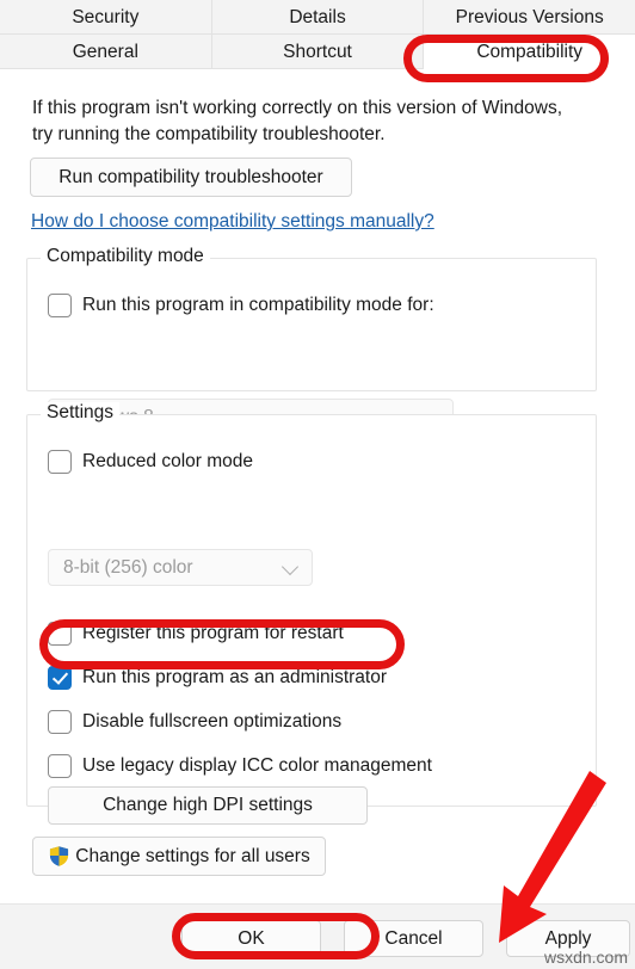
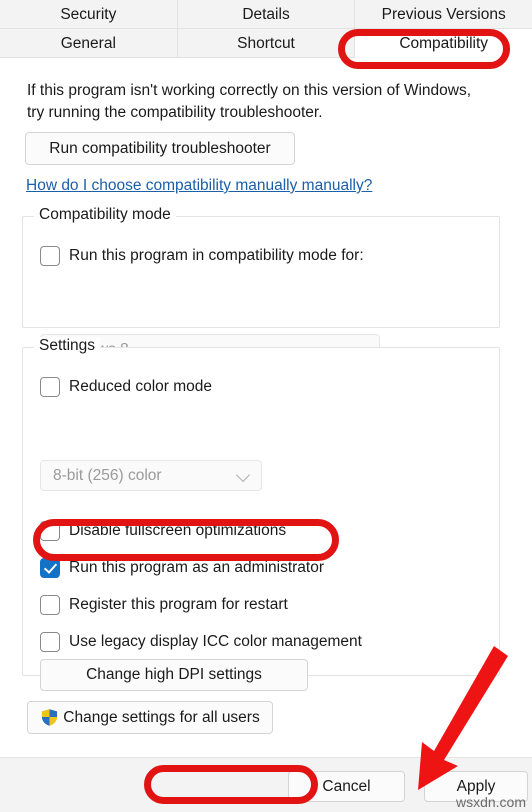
  Security
  Details
  Previous Versions
  General
  Shortcut
  Compatibility
  If this program isn't working correctly on this version of Windows, try running the compatibility troubleshooter.
  Run compatibility troubleshooter
- How do I choose compatibility settings manually?
+ How do I choose compatibility manually manually?
  Compatibility mode
  Run this program in compatibility mode for:
  Settings
  Reduced color mode
  8-bit (256) color
- Register this program for restart
+ Disable fullscreen optimizations
  Run this program as an administrator
- Disable fullscreen optimizations
+ Register this program for restart
  Use legacy display ICC color management
  Change high DPI settings
  Change settings for all users
- OK
  Cancel
  Apply
  wsxdn.com
